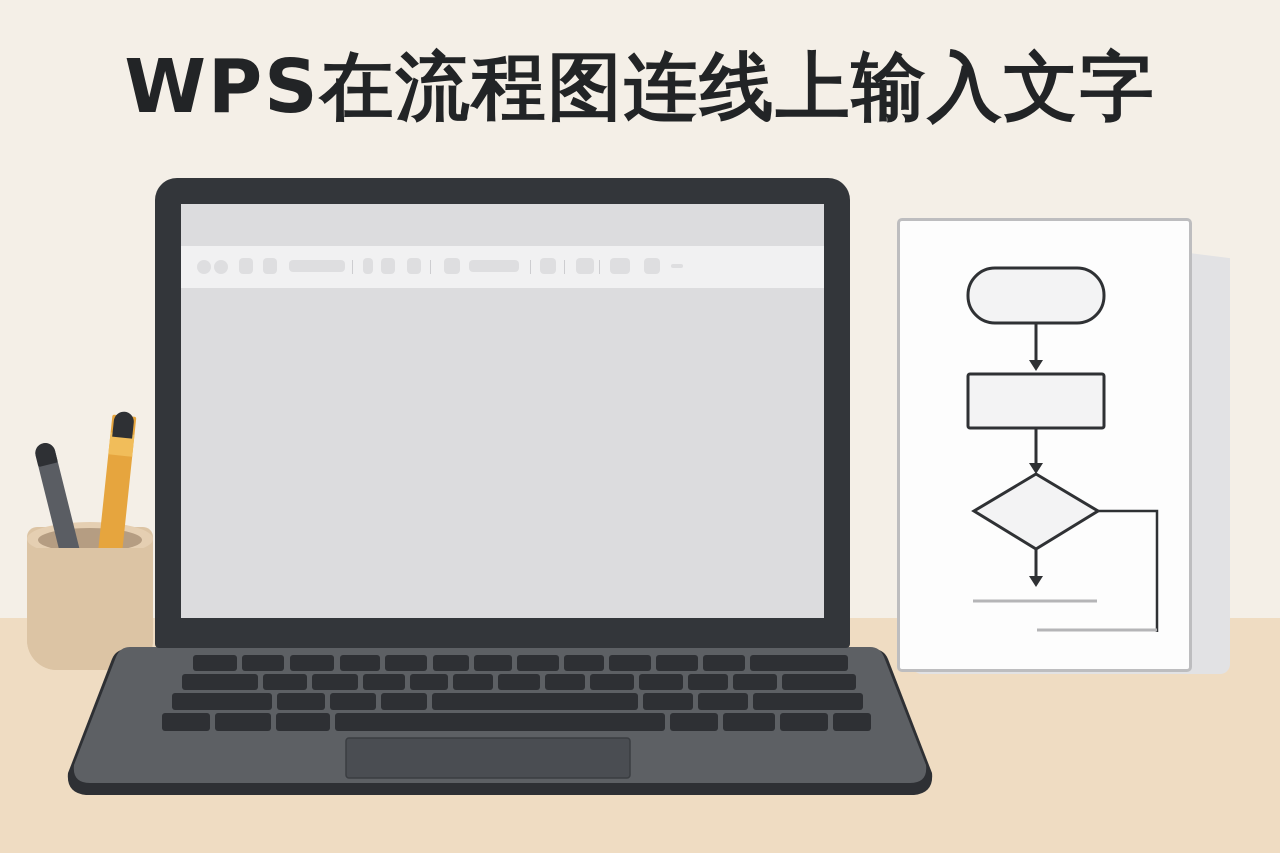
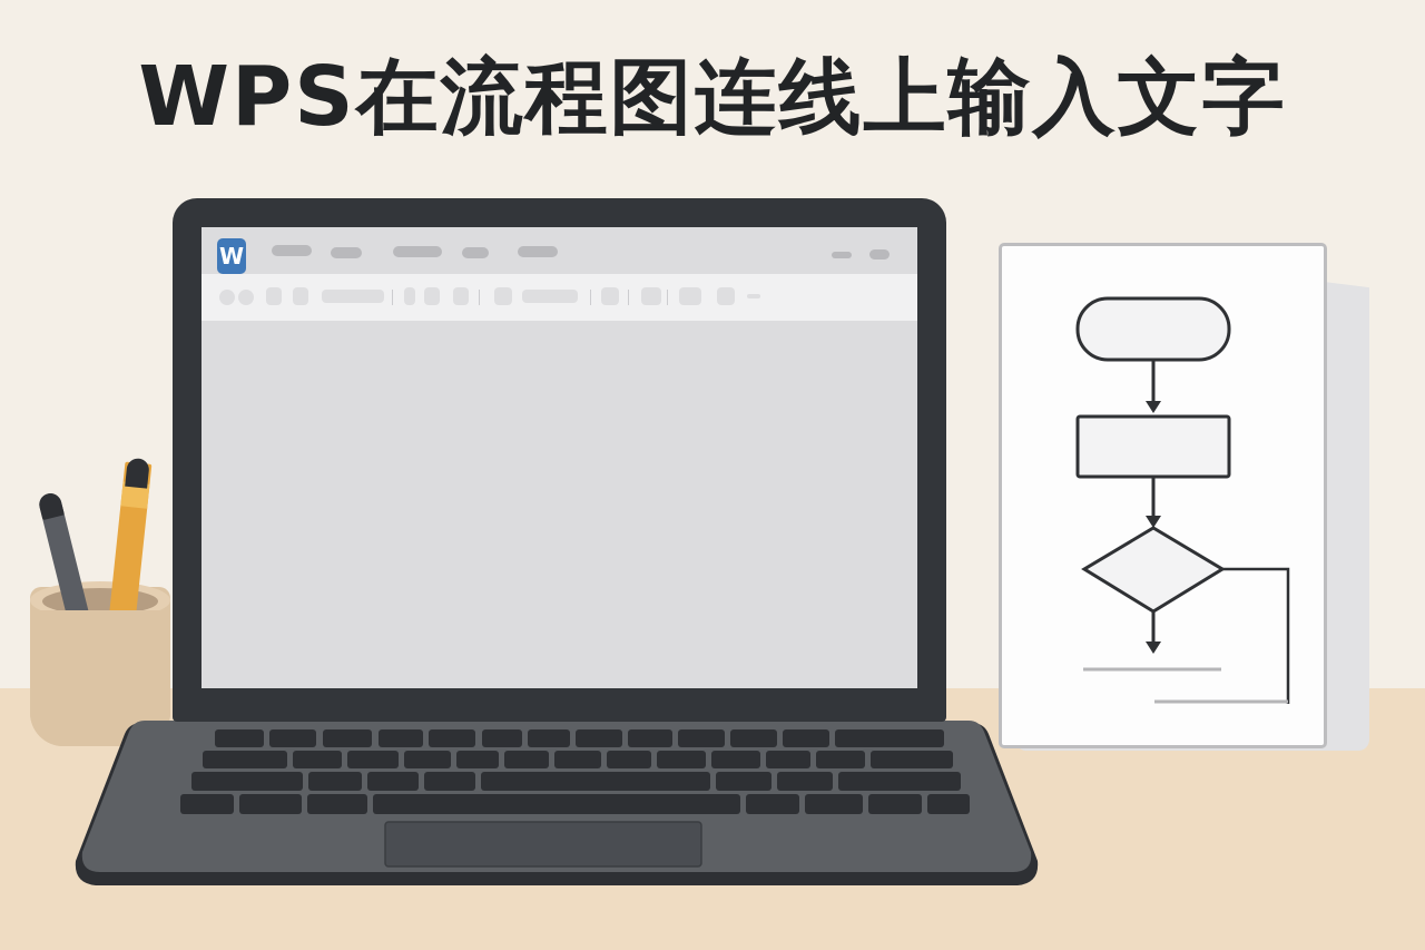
  WPS在流程图连线上输入文字
+ W
